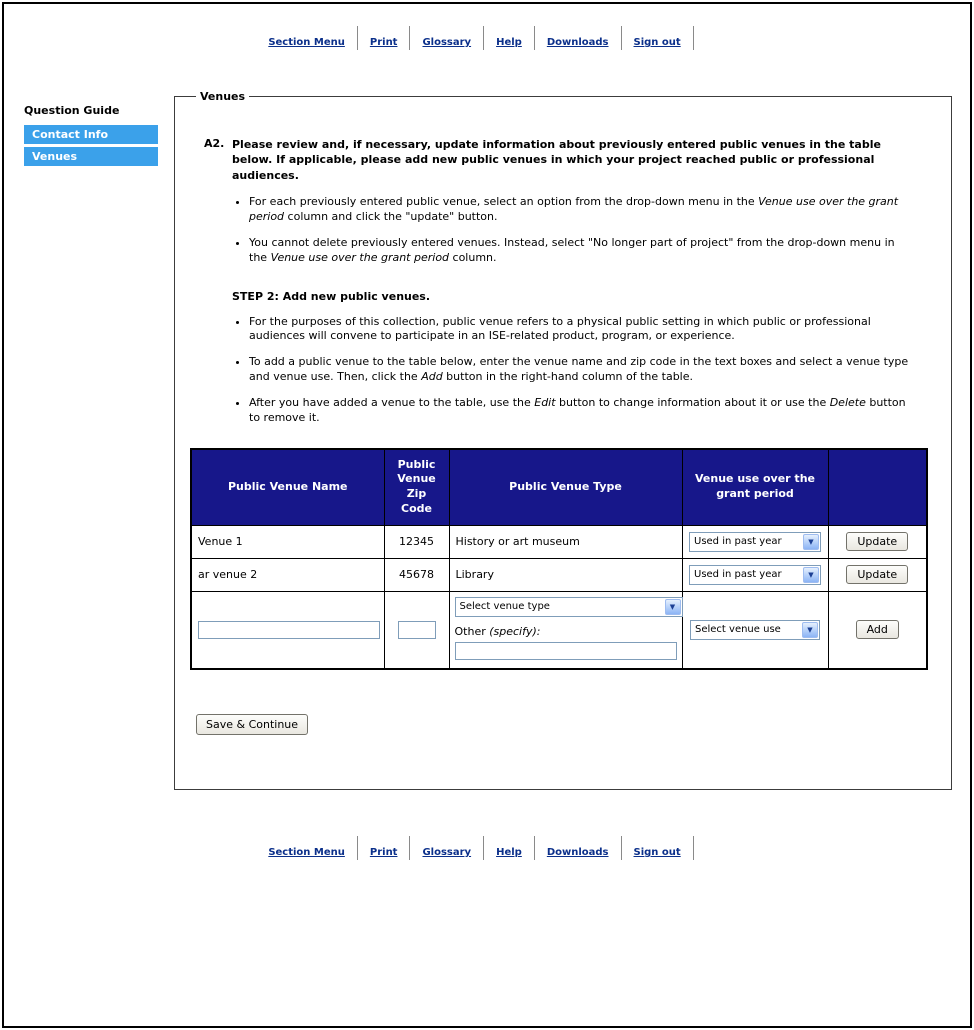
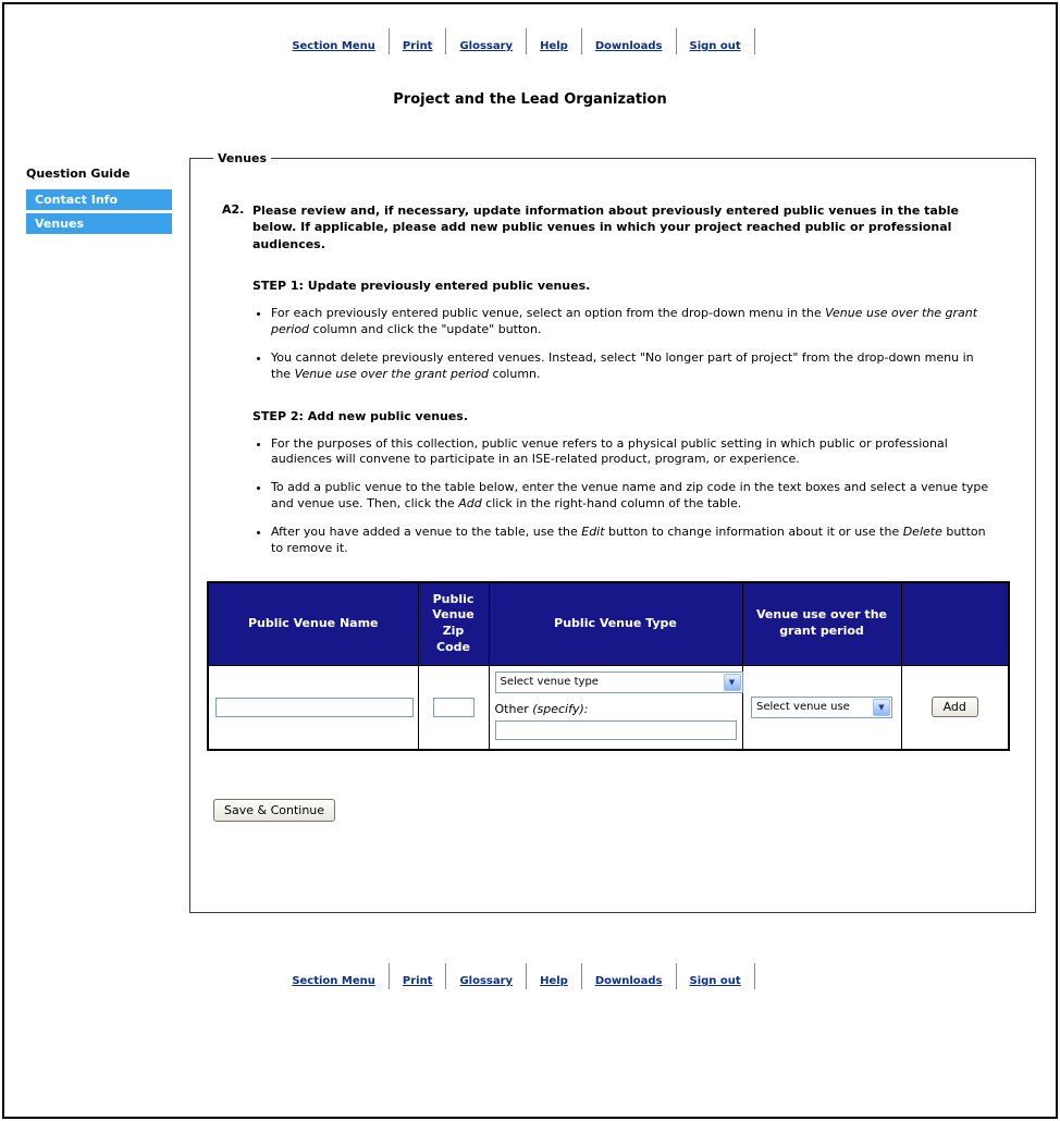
  Section Menu
  Print
  Glossary
  Help
  Downloads
  Sign out
+ Project and the Lead Organization
  Question Guide
  Contact Info
  Venues
  Venues
  A2.
  Please review and, if necessary, update information about previously entered public venues in the table below. If applicable, please add new public venues in which your project reached public or professional audiences.
+ STEP 1: Update previously entered public venues.
  For each previously entered public venue, select an option from the drop-down menu in the Venue use over the grant period column and click the "update" button.
  You cannot delete previously entered venues. Instead, select "No longer part of project" from the drop-down menu in the Venue use over the grant period column.
  STEP 2: Add new public venues.
  For the purposes of this collection, public venue refers to a physical public setting in which public or professional audiences will convene to participate in an ISE-related product, program, or experience.
- To add a public venue to the table below, enter the venue name and zip code in the text boxes and select a venue type and venue use. Then, click the Add button in the right-hand column of the table.
+ To add a public venue to the table below, enter the venue name and zip code in the text boxes and select a venue type and venue use. Then, click the Add click in the right-hand column of the table.
  After you have added a venue to the table, use the Edit button to change information about it or use the Delete button to remove it.
  Public Venue Name	Public Venue Zip Code	Public Venue Type	Venue use over the grant period
- Venue 1	12345	History or art museum	Used in past year ▼	Update
- ar venue 2	45678	Library	Used in past year ▼	Update
  		Select venue type ▼ Other (specify):	Select venue use ▼	Add
  Save & Continue
  Section Menu
  Print
  Glossary
  Help
  Downloads
  Sign out
